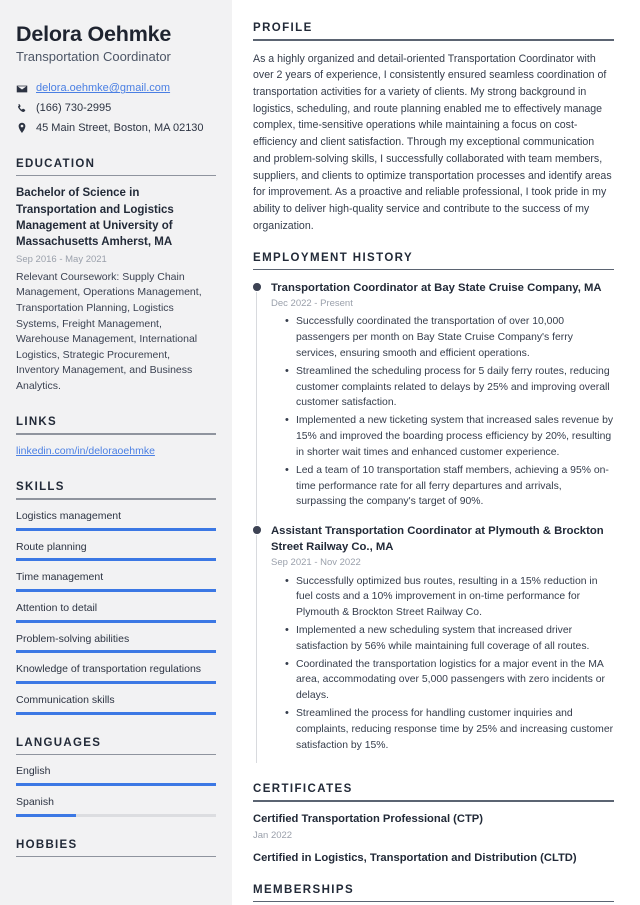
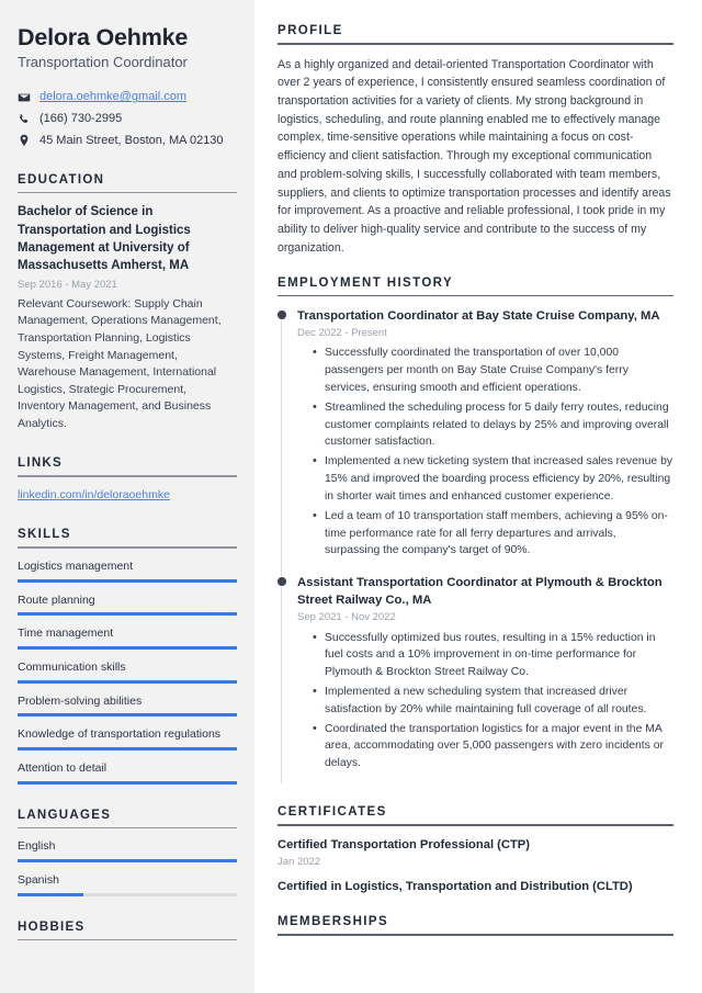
  Delora Oehmke
  Transportation Coordinator
  delora.oehmke@gmail.com
  (166) 730-2995
  45 Main Street, Boston, MA 02130
  EDUCATION
  Bachelor of Science in Transportation and Logistics Management at University of Massachusetts Amherst, MA
  Sep 2016 - May 2021
  Relevant Coursework: Supply Chain Management, Operations Management, Transportation Planning, Logistics Systems, Freight Management, Warehouse Management, International Logistics, Strategic Procurement, Inventory Management, and Business Analytics.
  LINKS
  linkedin.com/in/deloraoehmke
  SKILLS
  Logistics management
  Route planning
  Time management
- Attention to detail
+ Communication skills
  Problem-solving abilities
  Knowledge of transportation regulations
- Communication skills
+ Attention to detail
  LANGUAGES
  English
  Spanish
  HOBBIES
  PROFILE
  As a highly organized and detail-oriented Transportation Coordinator with over 2 years of experience, I consistently ensured seamless coordination of transportation activities for a variety of clients. My strong background in logistics, scheduling, and route planning enabled me to effectively manage complex, time-sensitive operations while maintaining a focus on cost-efficiency and client satisfaction. Through my exceptional communication and problem-solving skills, I successfully collaborated with team members, suppliers, and clients to optimize transportation processes and identify areas for improvement. As a proactive and reliable professional, I took pride in my ability to deliver high-quality service and contribute to the success of my organization.
  EMPLOYMENT HISTORY
  Transportation Coordinator at Bay State Cruise Company, MA
  Dec 2022 - Present
  Successfully coordinated the transportation of over 10,000 passengers per month on Bay State Cruise Company's ferry services, ensuring smooth and efficient operations.
  Streamlined the scheduling process for 5 daily ferry routes, reducing customer complaints related to delays by 25% and improving overall customer satisfaction.
  Implemented a new ticketing system that increased sales revenue by 15% and improved the boarding process efficiency by 20%, resulting in shorter wait times and enhanced customer experience.
  Led a team of 10 transportation staff members, achieving a 95% on-time performance rate for all ferry departures and arrivals, surpassing the company's target of 90%.
  Assistant Transportation Coordinator at Plymouth & Brockton Street Railway Co., MA
  Sep 2021 - Nov 2022
  Successfully optimized bus routes, resulting in a 15% reduction in fuel costs and a 10% improvement in on-time performance for Plymouth & Brockton Street Railway Co.
- Implemented a new scheduling system that increased driver satisfaction by 56% while maintaining full coverage of all routes.
+ Implemented a new scheduling system that increased driver satisfaction by 20% while maintaining full coverage of all routes.
  Coordinated the transportation logistics for a major event in the MA area, accommodating over 5,000 passengers with zero incidents or delays.
- Streamlined the process for handling customer inquiries and complaints, reducing response time by 25% and increasing customer satisfaction by 15%.
  CERTIFICATES
  Certified Transportation Professional (CTP)
  Jan 2022
  Certified in Logistics, Transportation and Distribution (CLTD)
  MEMBERSHIPS
